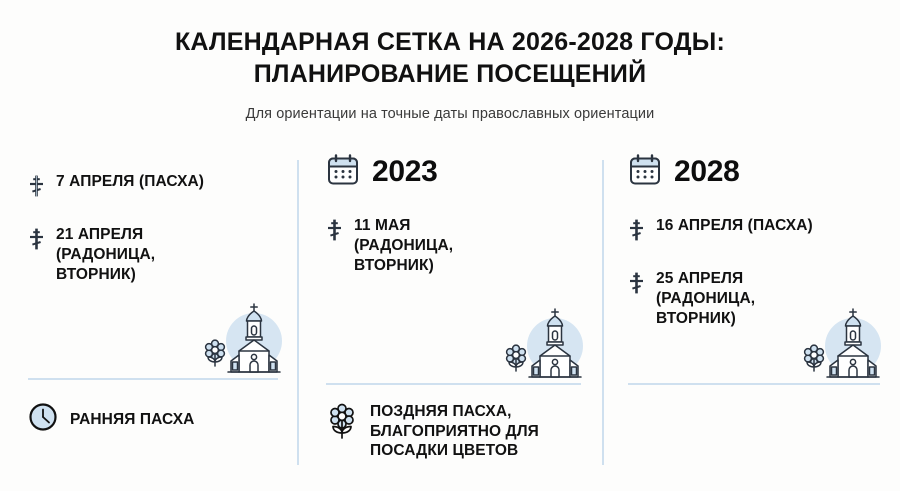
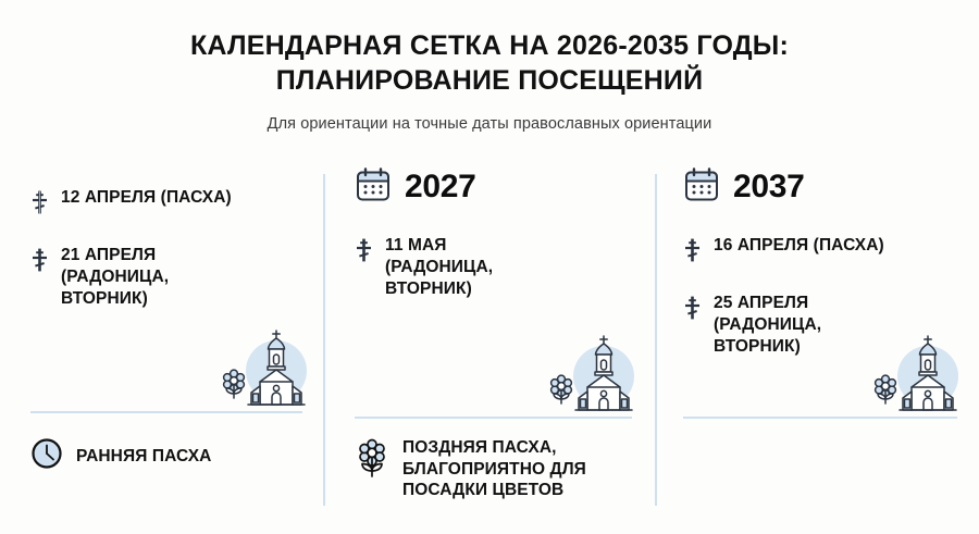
- КАЛЕНДАРНАЯ СЕТКА НА 2026-2028 ГОДЫ:
+ КАЛЕНДАРНАЯ СЕТКА НА 2026-2035 ГОДЫ:
  ПЛАНИРОВАНИЕ ПОСЕЩЕНИЙ
  Для ориентации на точные даты православных ориентации
- 7 АПРЕЛЯ (ПАСХА)
+ 12 АПРЕЛЯ (ПАСХА)
  21 АПРЕЛЯ
  (РАДОНИЦА,
  ВТОРНИК)
  РАННЯЯ ПАСХА
- 2023
+ 2027
  11 МАЯ
  (РАДОНИЦА,
  ВТОРНИК)
  ПОЗДНЯЯ ПАСХА,
  БЛАГОПРИЯТНО ДЛЯ
  ПОСАДКИ ЦВЕТОВ
- 2028
+ 2037
  16 АПРЕЛЯ (ПАСХА)
  25 АПРЕЛЯ
  (РАДОНИЦА,
  ВТОРНИК)
